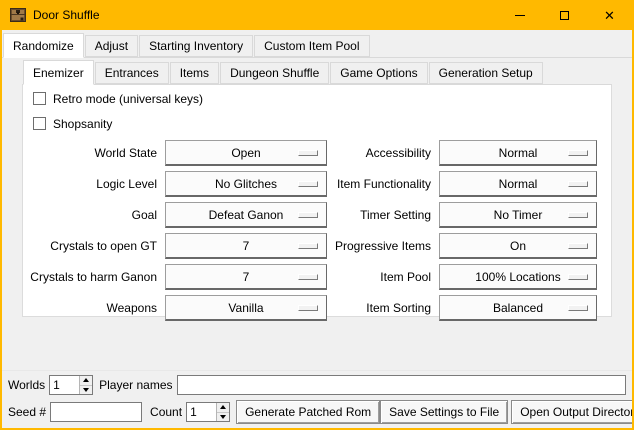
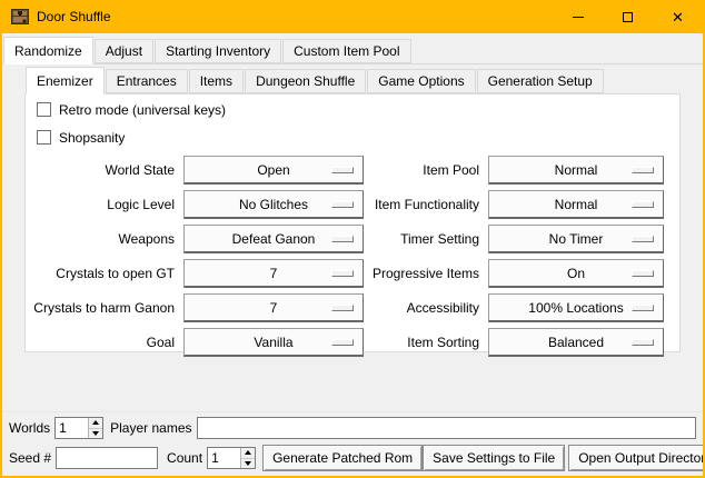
  Door Shuffle
  ✕
  Randomize
  Adjust
  Starting Inventory
  Custom Item Pool
  Enemizer
  Entrances
  Items
  Dungeon Shuffle
  Game Options
  Generation Setup
  Retro mode (universal keys)
  Shopsanity
  World State
  Open
- Accessibility
+ Item Pool
  Normal
  Logic Level
  No Glitches
  Item Functionality
  Normal
- Goal
+ Weapons
  Defeat Ganon
  Timer Setting
  No Timer
  Crystals to open GT
  7
  Progressive Items
  On
  Crystals to harm Ganon
  7
- Item Pool
+ Accessibility
  100% Locations
- Weapons
+ Goal
  Vanilla
  Item Sorting
  Balanced
  Worlds
  1
  Player names
  Seed #
  Count
  1
  Generate Patched Rom
  Save Settings to File
  Open Output Directo
